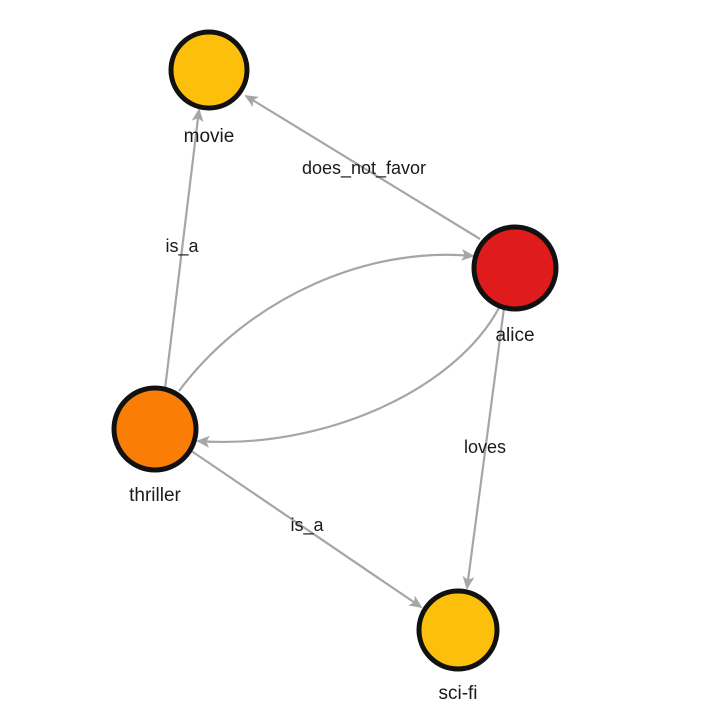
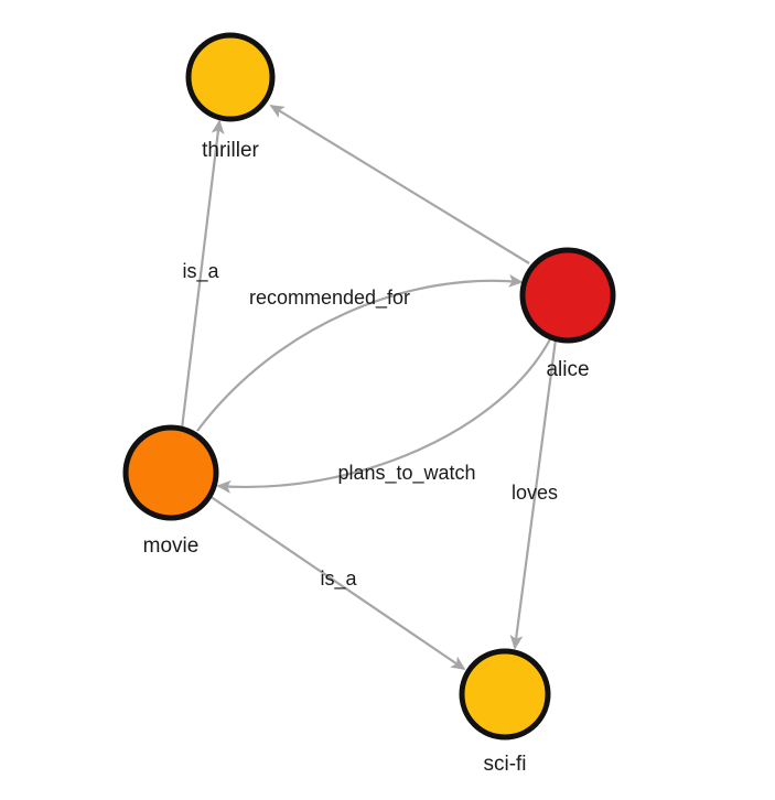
- does_not_favor
  is_a
+ recommended_for
+ plans_to_watch
  loves
  is_a
- movie
+ thriller
  alice
- thriller
+ movie
  sci-fi
